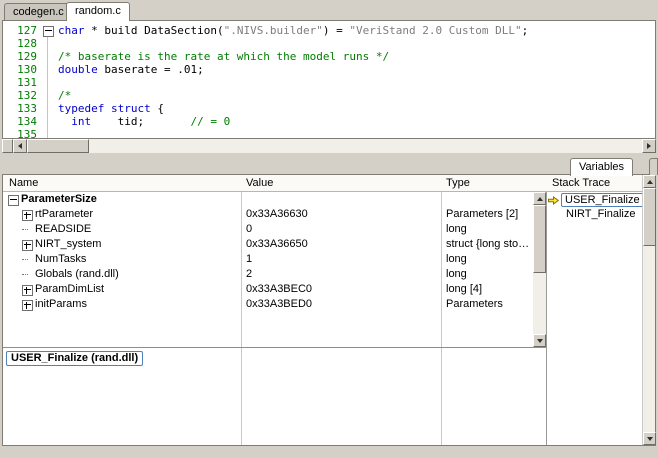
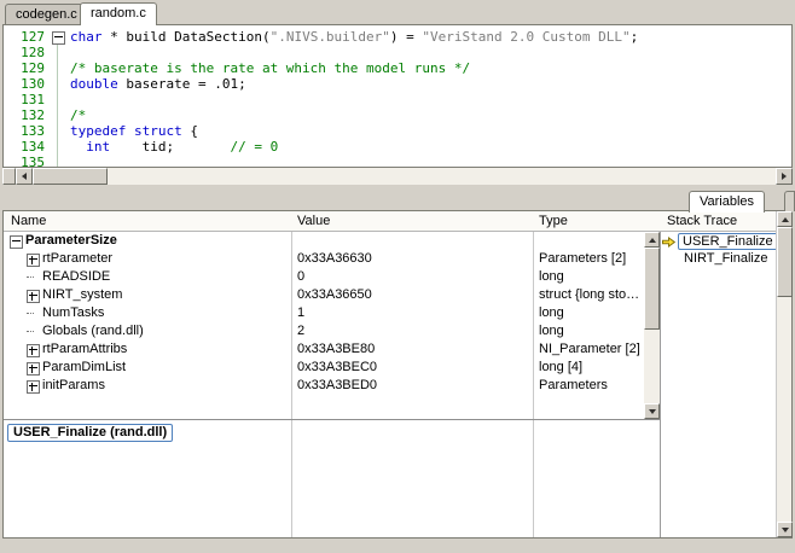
  codegen.c
  random.c
  127
  char * build DataSection(".NIVS.builder") = "VeriStand 2.0 Custom DLL";
  128
  129
  /* baserate is the rate at which the model runs */
  130
  double baserate = .01;
  131
  132
  /*
  133
  typedef struct {
  134
  int tid; // = 0
  135
  Variables
  Name
  Value
  Type
  Stack Trace
  ParameterSize
  rtParameter
  0x33A36630
  Parameters [2]
  READSIDE
  0
  long
  NIRT_system
  0x33A36650
  struct {long stopE
  NumTasks
  1
  long
  Globals (rand.dll)
  2
  long
+ rtParamAttribs
+ 0x33A3BE80
+ NI_Parameter [2]
  ParamDimList
  0x33A3BEC0
  long [4]
  initParams
  0x33A3BED0
  Parameters
  USER_Finalize (rand.dll)
  USER_Finalize
  NIRT_Finalize
